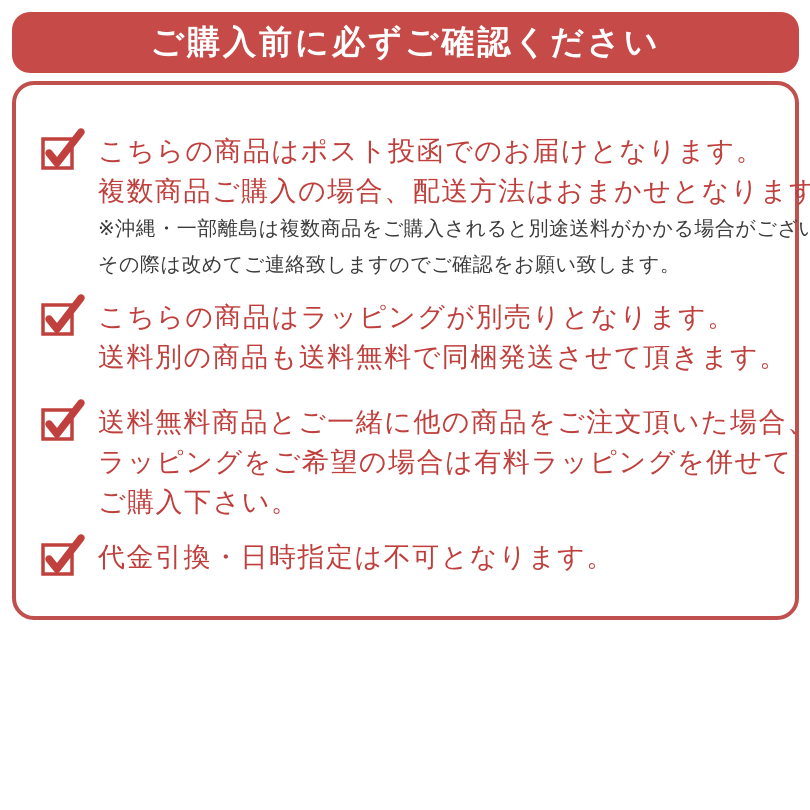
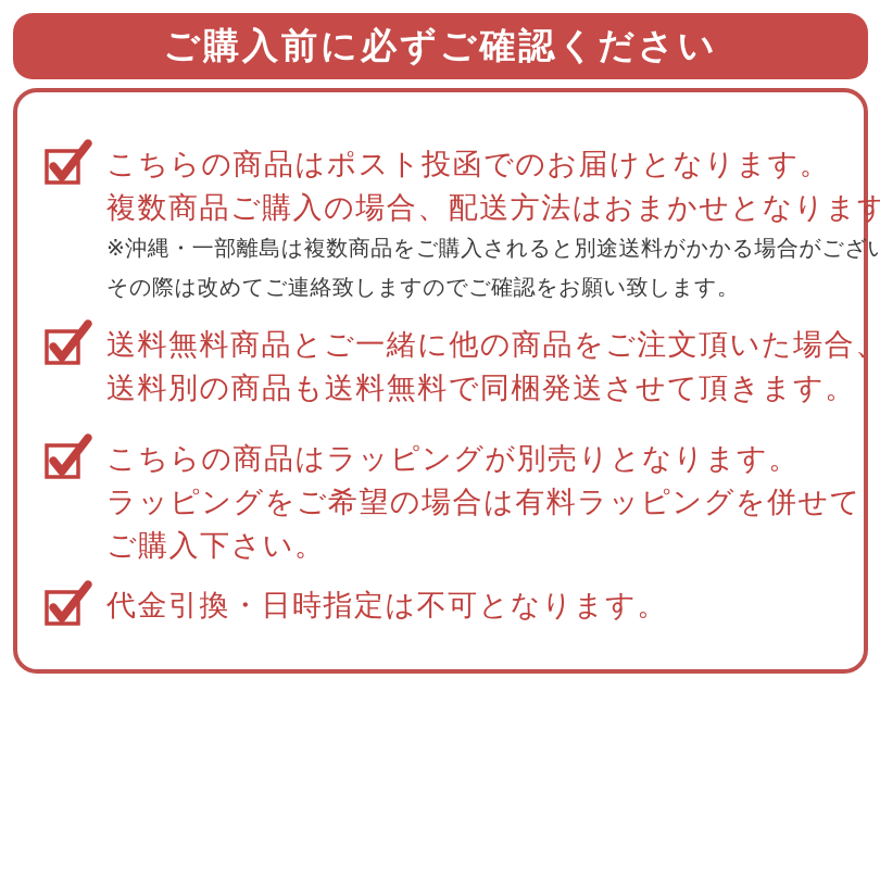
  ご購入前に必ずご確認ください
  こちらの商品はポスト投函でのお届けとなります。
  複数商品ご購入の場合、配送方法はおまかせとなります
  ※沖縄・一部離島は複数商品をご購入されると別途送料がかかる場合がござい
  その際は改めてご連絡致しますのでご確認をお願い致します。
- こちらの商品はラッピングが別売りとなります。
+ 送料無料商品とご一緒に他の商品をご注文頂いた場合、
  送料別の商品も送料無料で同梱発送させて頂きます。
- 送料無料商品とご一緒に他の商品をご注文頂いた場合、
+ こちらの商品はラッピングが別売りとなります。
  ラッピングをご希望の場合は有料ラッピングを併せて
  ご購入下さい。
  代金引換・日時指定は不可となります。
